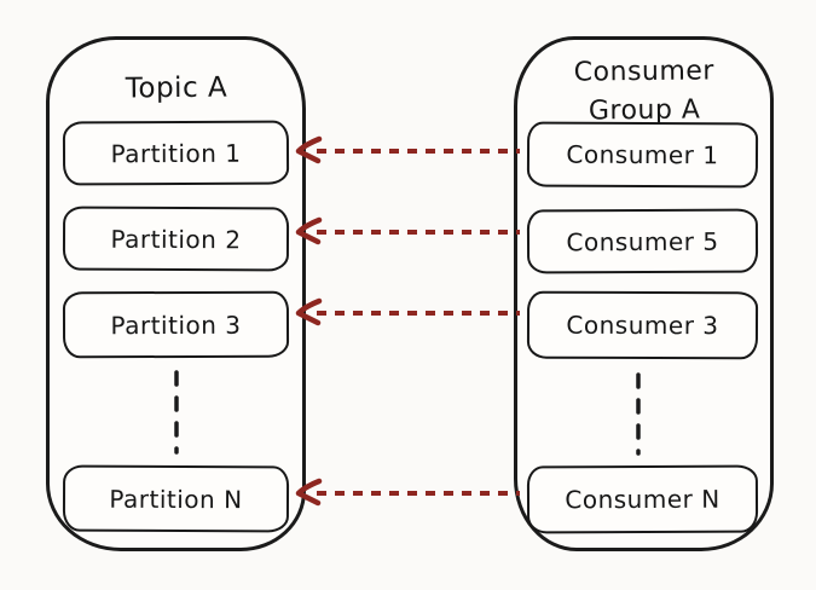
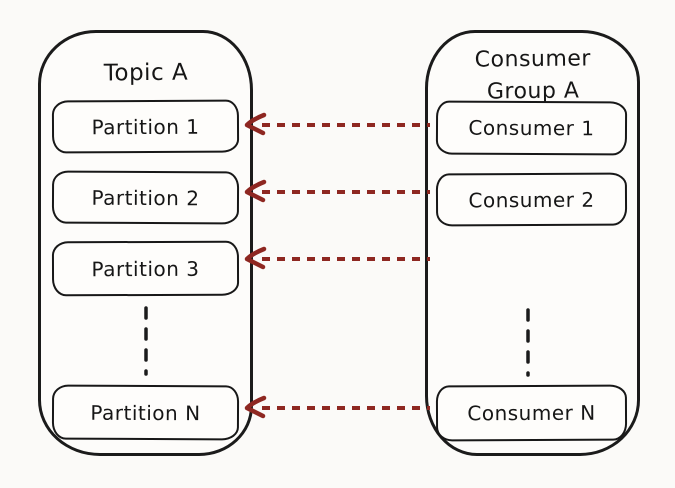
  Topic A
  Partition 1
  Partition 2
  Partition 3
  Partition N
  Consumer Group A
  Consumer 1
- Consumer 5
+ Consumer 2
- Consumer 3
  Consumer N
